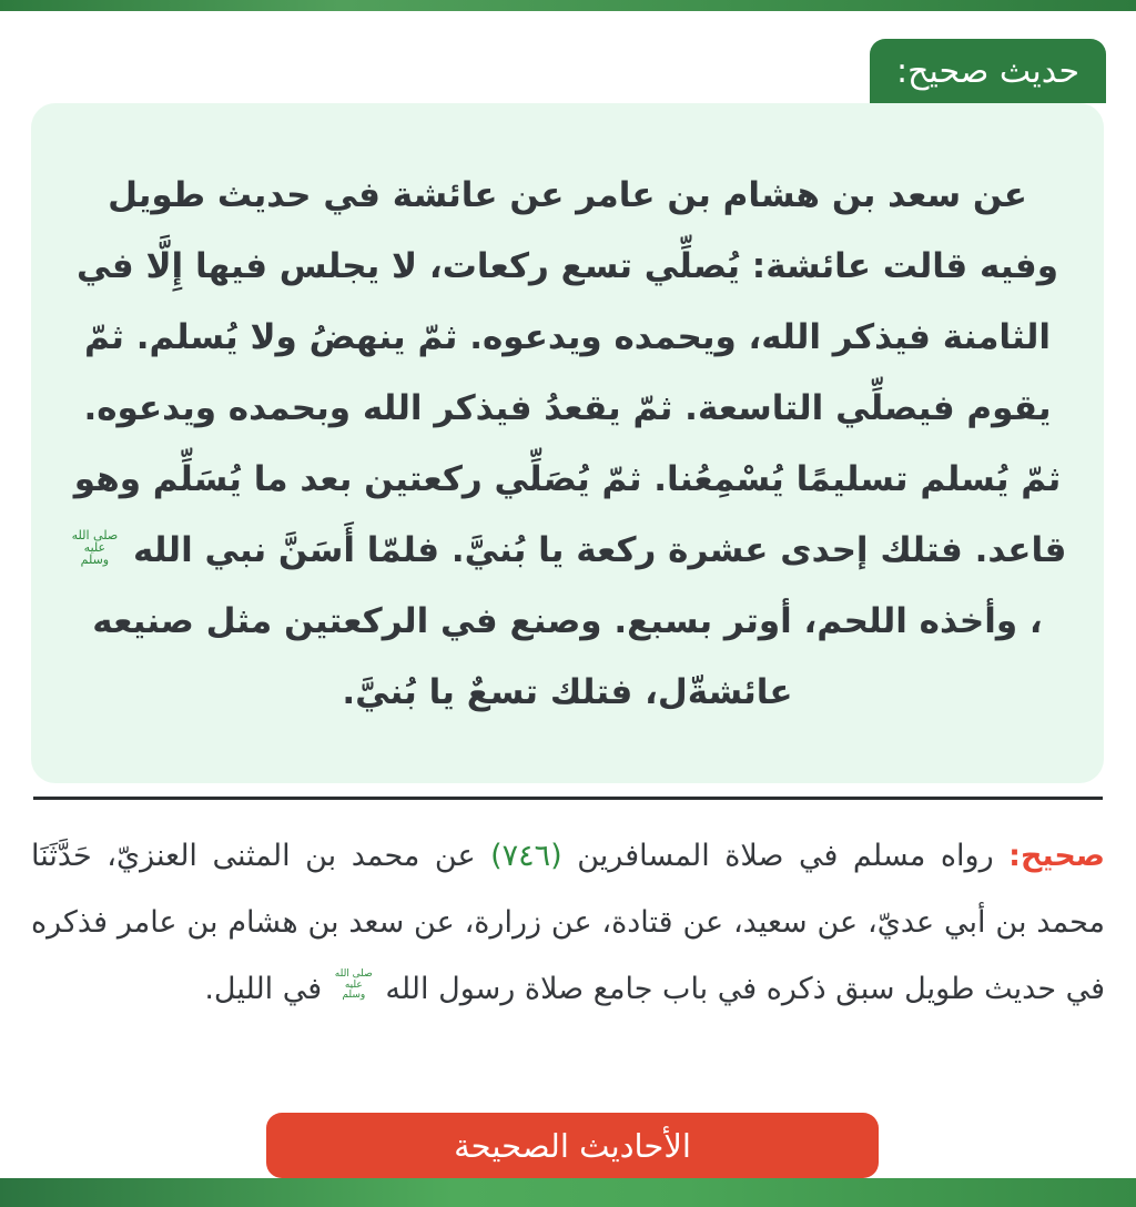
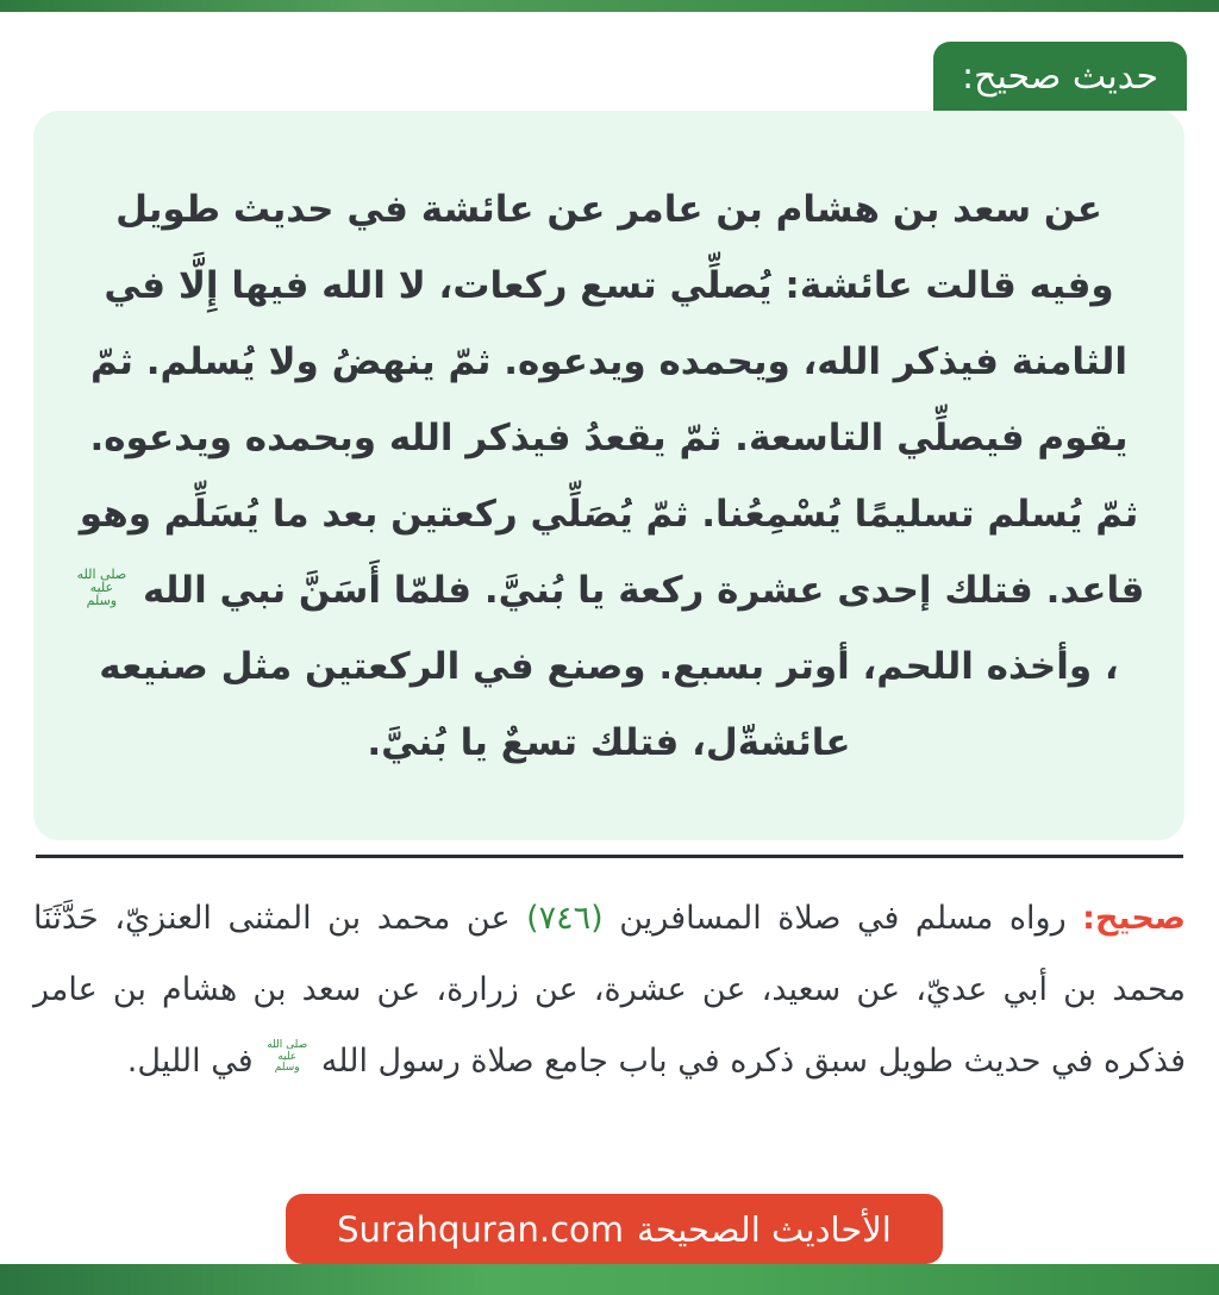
  حديث صحيح:
- عن سعد بن هشام بن عامر عن عائشة في حديث طويل وفيه قالت عائشة: يُصلِّي تسع ركعات، لا يجلس فيها إِلَّا في الثامنة فيذكر الله، ويحمده ويدعوه. ثمّ ينهضُ ولا يُسلم. ثمّ يقوم فيصلِّي التاسعة. ثمّ يقعدُ فيذكر الله وبحمده ويدعوه. ثمّ يُسلم تسليمًا يُسْمِعُنا. ثمّ يُصَلِّي ركعتين بعد ما يُسَلِّم وهو قاعد. فتلك إحدى عشرة ركعة يا بُنيَّ. فلمّا أَسَنَّ نبي الله
+ عن سعد بن هشام بن عامر عن عائشة في حديث طويل وفيه قالت عائشة: يُصلِّي تسع ركعات، لا الله فيها إِلَّا في الثامنة فيذكر الله، ويحمده ويدعوه. ثمّ ينهضُ ولا يُسلم. ثمّ يقوم فيصلِّي التاسعة. ثمّ يقعدُ فيذكر الله وبحمده ويدعوه. ثمّ يُسلم تسليمًا يُسْمِعُنا. ثمّ يُصَلِّي ركعتين بعد ما يُسَلِّم وهو قاعد. فتلك إحدى عشرة ركعة يا بُنيَّ. فلمّا أَسَنَّ نبي الله
  صلى الله
  عليه
  وسلم
  ، وأخذه اللحم، أوتر بسبع. وصنع في الركعتين مثل صنيعه عائشةّل، فتلك تسعٌ يا بُنيَّ.
- صحيح: رواه مسلم في صلاة المسافرين (٧٤٦) عن محمد بن المثنى العنزيّ، حَدَّثَنَا محمد بن أبي عديّ، عن سعيد، عن قتادة، عن زرارة، عن سعد بن هشام بن عامر فذكره في حديث طويل سبق ذكره في باب جامع صلاة رسول الله
+ صحيح: رواه مسلم في صلاة المسافرين (٧٤٦) عن محمد بن المثنى العنزيّ، حَدَّثَنَا محمد بن أبي عديّ، عن سعيد، عن عشرة، عن زرارة، عن سعد بن هشام بن عامر فذكره في حديث طويل سبق ذكره في باب جامع صلاة رسول الله
  صلى الله
  عليه
  وسلم
  في الليل.
  الأحاديث الصحيحة
+ Surahquran.com
